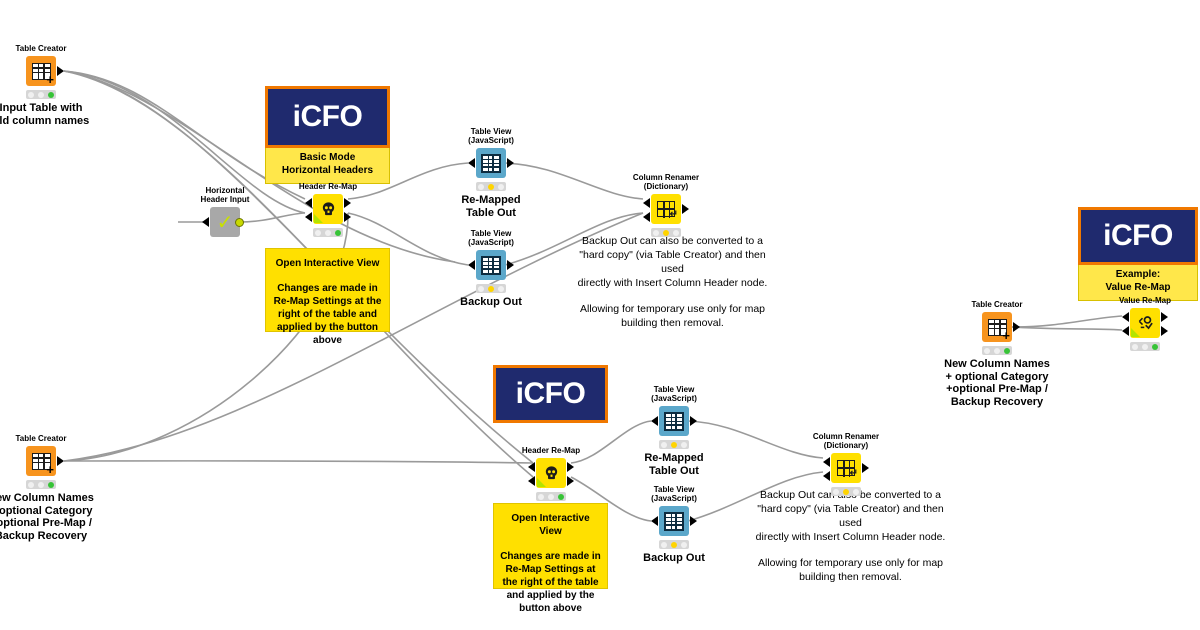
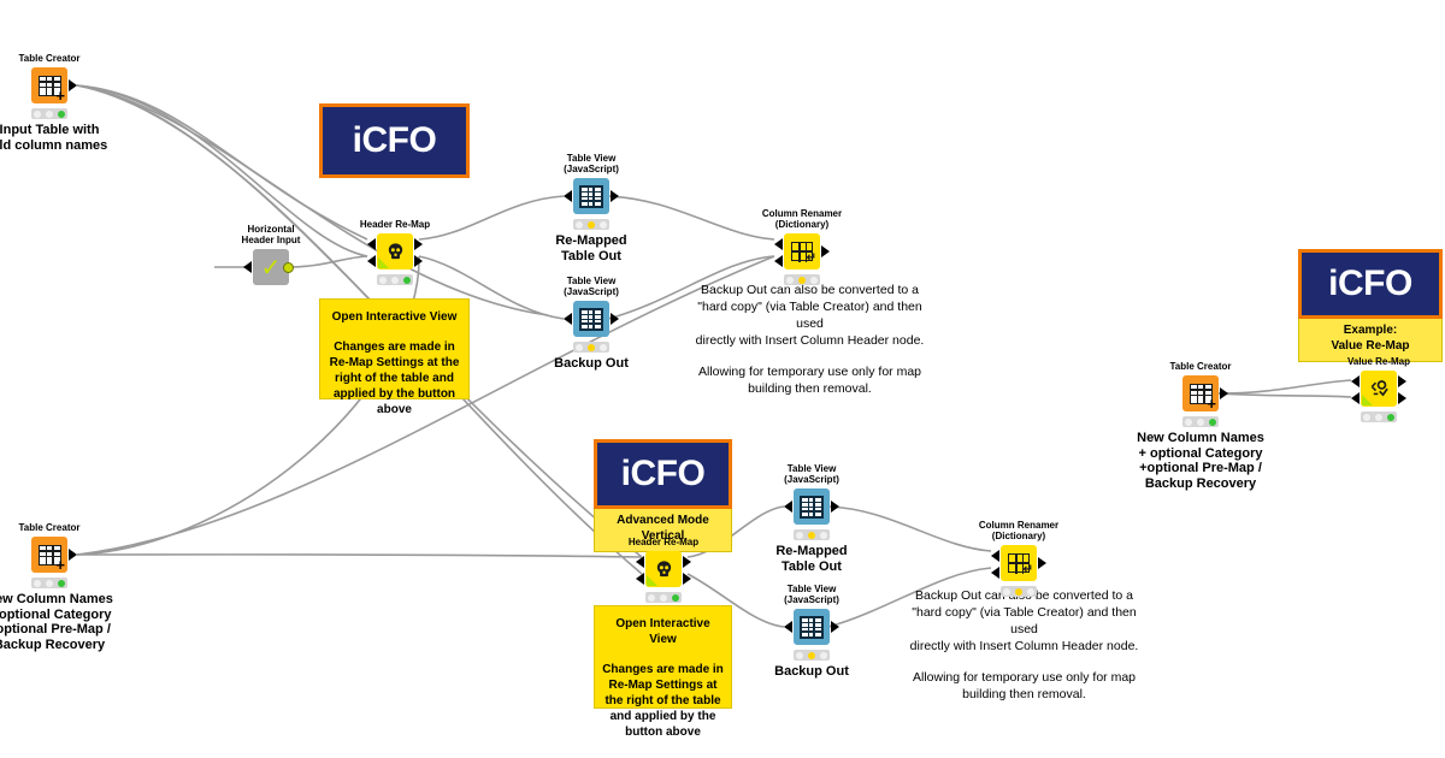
  iCFO
- Basic Mode
- Horizontal Headers
  iCFO
+ Advanced Mode
+ Vertical
  iCFO
  Example:
  Value Re-Map
  Open Interactive View
  Changes are made in Re-Map Settings at the right of the table and applied by the button above
  Open Interactive View
  Changes are made in Re-Map Settings at the right of the table and applied by the button above
  Backup Out can also be converted to a
  "hard copy" (via Table Creator) and then used
  directly with Insert Column Header node.
  Allowing for temporary use only for map
  building then removal.
  Backup Out ca be converted to a
  "hard copy" (via Table Creator) and then used
  directly with Insert Column Header node.
  Allowing for temporary use only for map
  building then removal.
  Table Creator
  +
  Input Table with
  ld column names
  Horizontal Header Input
  ✓
  Header Re-Map
  Table View
  (JavaScript)
  Re-Mapped
  Table Out
  Table View
  (JavaScript)
  Backup Out
  Column Renamer
  (Dictionary)
  ↵
  Table Creator
  +
  w Column Names
  optional Category
  ptional Pre-Map /
  ackup Recovery
  Header Re-Map
  Table View
  (JavaScript)
  Re-Mapped
  Table Out
  Table View
  (JavaScript)
  Backup Out
  Column Renamer
  (Dictionary)
  ↵
  Table Creator
  +
  New Column Names
  + optional Category
  +optional Pre-Map /
  Backup Recovery
  Value Re-Map
